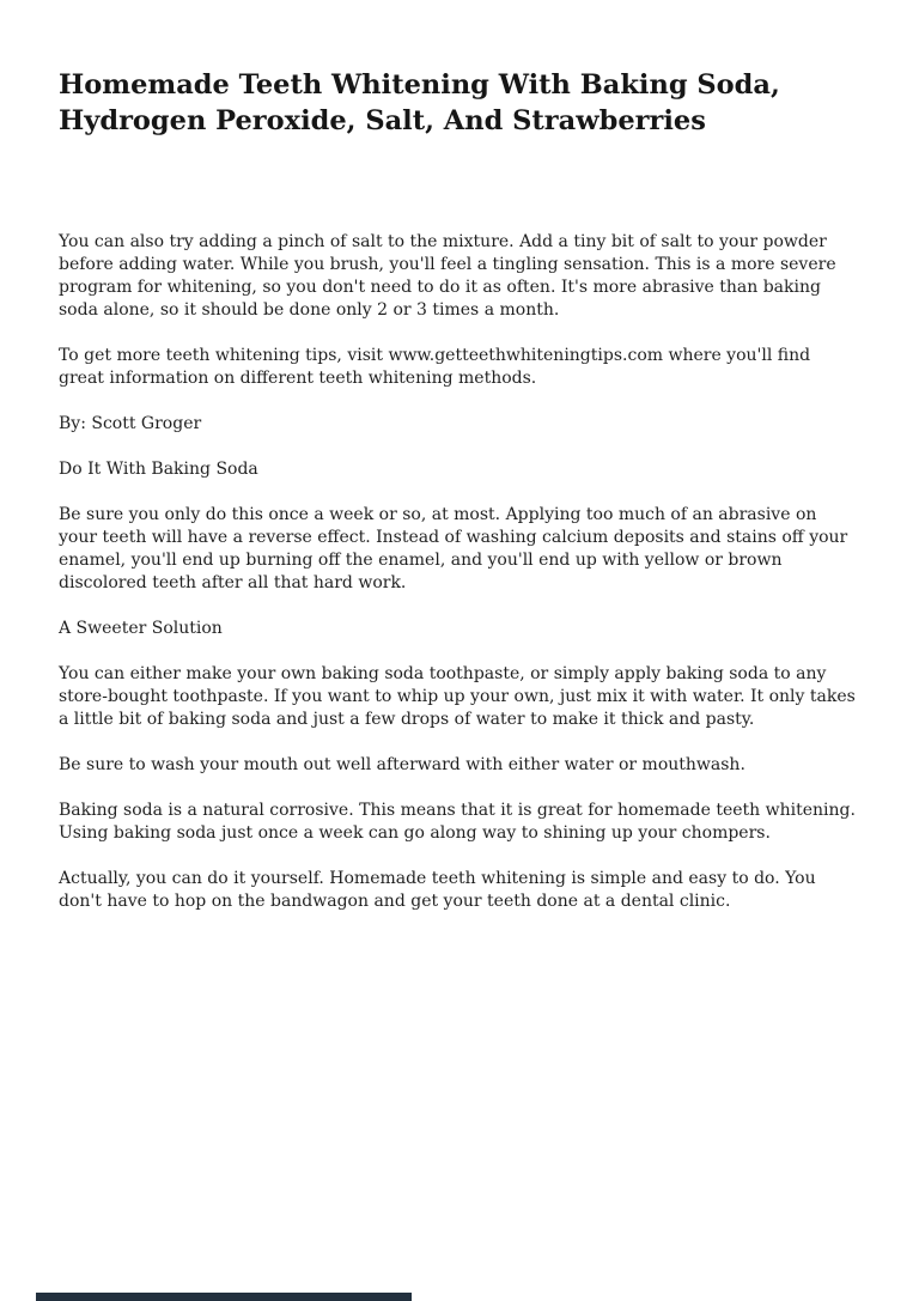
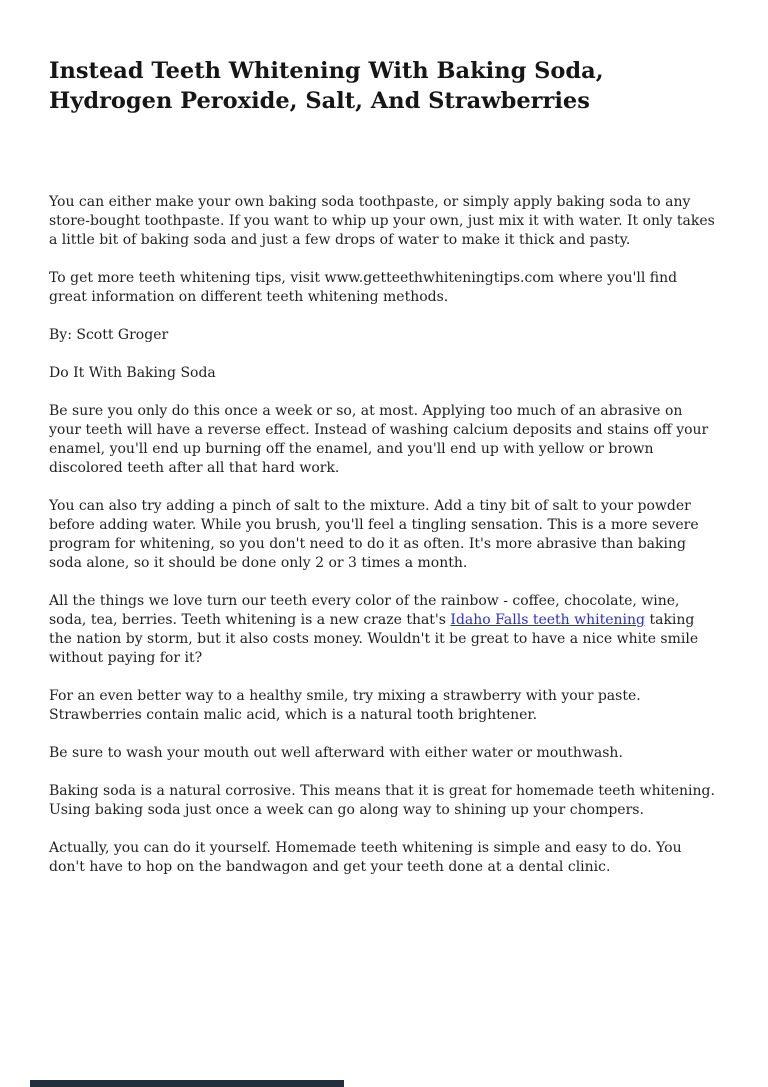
- Homemade Teeth Whitening With Baking Soda, Hydrogen Peroxide, Salt, And Strawberries
+ Instead Teeth Whitening With Baking Soda, Hydrogen Peroxide, Salt, And Strawberries
- You can also try adding a pinch of salt to the mixture. Add a tiny bit of salt to your powder before adding water. While you brush, you'll feel a tingling sensation. This is a more severe program for whitening, so you don't need to do it as often. It's more abrasive than baking soda alone, so it should be done only 2 or 3 times a month.
+ You can either make your own baking soda toothpaste, or simply apply baking soda to any store-bought toothpaste. If you want to whip up your own, just mix it with water. It only takes a little bit of baking soda and just a few drops of water to make it thick and pasty.
  To get more teeth whitening tips, visit www.getteethwhiteningtips.com where you'll find great information on different teeth whitening methods.
  By: Scott Groger
  Do It With Baking Soda
  Be sure you only do this once a week or so, at most. Applying too much of an abrasive on your teeth will have a reverse effect. Instead of washing calcium deposits and stains off your enamel, you'll end up burning off the enamel, and you'll end up with yellow or brown discolored teeth after all that hard work.
- A Sweeter Solution
- You can either make your own baking soda toothpaste, or simply apply baking soda to any store-bought toothpaste. If you want to whip up your own, just mix it with water. It only takes a little bit of baking soda and just a few drops of water to make it thick and pasty.
+ You can also try adding a pinch of salt to the mixture. Add a tiny bit of salt to your powder before adding water. While you brush, you'll feel a tingling sensation. This is a more severe program for whitening, so you don't need to do it as often. It's more abrasive than baking soda alone, so it should be done only 2 or 3 times a month.
+ All the things we love turn our teeth every color of the rainbow - coffee, chocolate, wine, soda, tea, berries. Teeth whitening is a new craze that's Idaho Falls teeth whitening taking the nation by storm, but it also costs money. Wouldn't it be great to have a nice white smile without paying for it?
+ For an even better way to a healthy smile, try mixing a strawberry with your paste. Strawberries contain malic acid, which is a natural tooth brightener.
  Be sure to wash your mouth out well afterward with either water or mouthwash.
  Baking soda is a natural corrosive. This means that it is great for homemade teeth whitening. Using baking soda just once a week can go along way to shining up your chompers.
  Actually, you can do it yourself. Homemade teeth whitening is simple and easy to do. You don't have to hop on the bandwagon and get your teeth done at a dental clinic.
